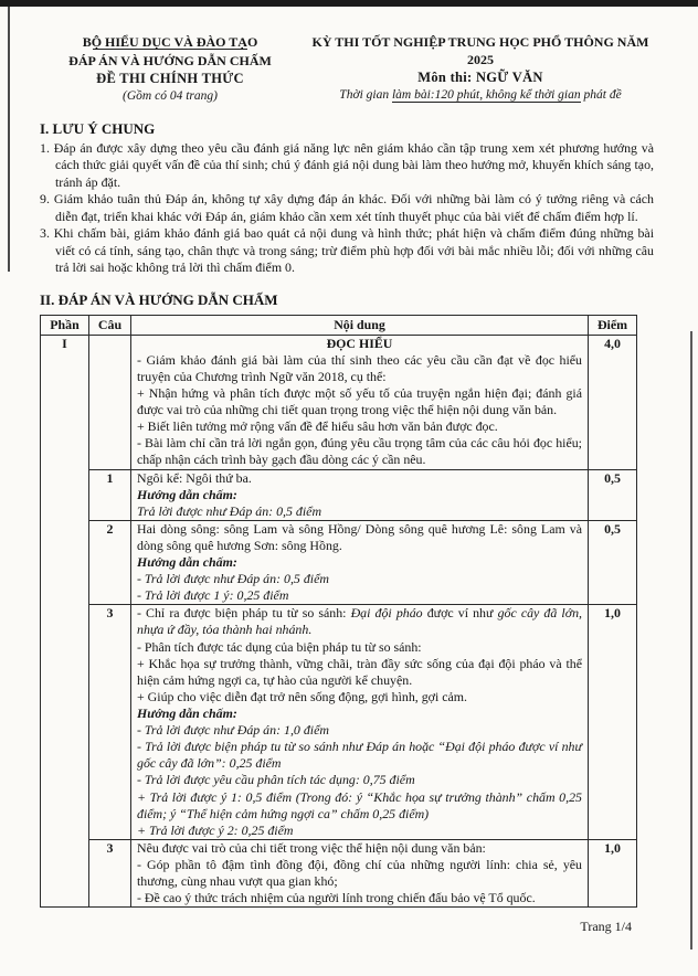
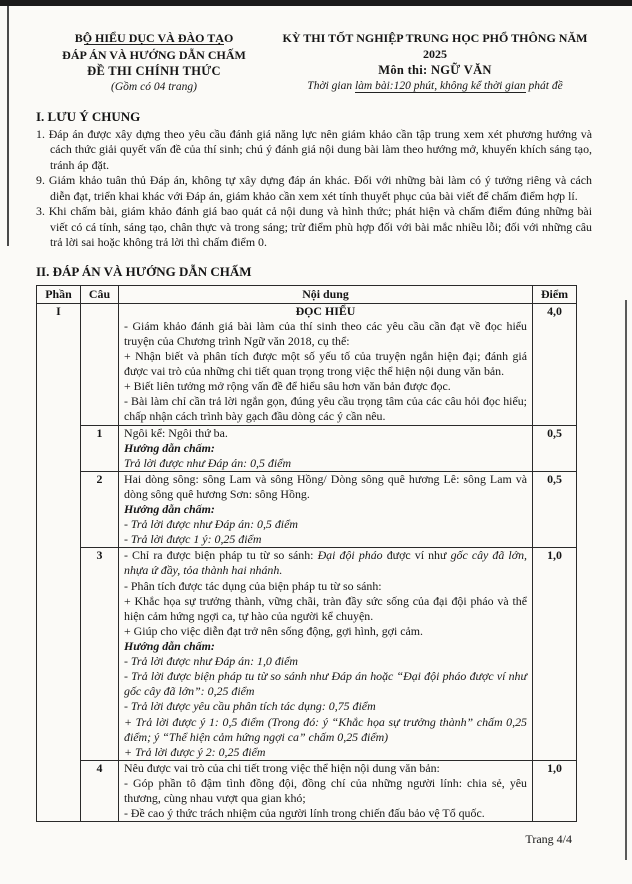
  BỘ HIỂU DỤC VÀ ĐÀO TẠO
  ĐÁP ÁN VÀ HƯỚNG DẪN CHẤM
  ĐỀ THI CHÍNH THỨC
  (Gồm có 04 trang)
  KỲ THI TỐT NGHIỆP TRUNG HỌC PHỔ THÔNG NĂM 2025
  Môn thi: NGỮ VĂN
  Thời gian làm bài:120 phút, không kể thời gian phát đề
  I. LƯU Ý CHUNG
  1. Đáp án được xây dựng theo yêu cầu đánh giá năng lực nên giám khảo cần tập trung xem xét phương hướng và cách thức giải quyết vấn đề của thí sinh; chú ý đánh giá nội dung bài làm theo hướng mở, khuyến khích sáng tạo, tránh áp đặt.
  9. Giám khảo tuân thủ Đáp án, không tự xây dựng đáp án khác. Đối với những bài làm có ý tưởng riêng và cách diễn đạt, triển khai khác với Đáp án, giám khảo cần xem xét tính thuyết phục của bài viết để chấm điểm hợp lí.
  3. Khi chấm bài, giám khảo đánh giá bao quát cả nội dung và hình thức; phát hiện và chấm điểm đúng những bài viết có cá tính, sáng tạo, chân thực và trong sáng; trừ điểm phù hợp đối với bài mắc nhiều lỗi; đối với những câu trả lời sai hoặc không trả lời thì chấm điểm 0.
  II. ĐÁP ÁN VÀ HƯỚNG DẪN CHẤM
  Phần	Câu	Nội dung	Điểm
- I		ĐỌC HIỂU - Giám khảo đánh giá bài làm của thí sinh theo các yêu cầu cần đạt về đọc hiểu truyện của Chương trình Ngữ văn 2018, cụ thể: + Nhận hứng và phân tích được một số yếu tố của truyện ngắn hiện đại; đánh giá được vai trò của những chi tiết quan trọng trong việc thể hiện nội dung văn bản. + Biết liên tưởng mở rộng vấn đề để hiểu sâu hơn văn bản được đọc. - Bài làm chỉ cần trả lời ngắn gọn, đúng yêu cầu trọng tâm của các câu hỏi đọc hiểu; chấp nhận cách trình bày gạch đầu dòng các ý cần nêu.	4,0
+ I		ĐỌC HIỂU - Giám khảo đánh giá bài làm của thí sinh theo các yêu cầu cần đạt về đọc hiểu truyện của Chương trình Ngữ văn 2018, cụ thể: + Nhận biết và phân tích được một số yếu tố của truyện ngắn hiện đại; đánh giá được vai trò của những chi tiết quan trọng trong việc thể hiện nội dung văn bản. + Biết liên tưởng mở rộng vấn đề để hiểu sâu hơn văn bản được đọc. - Bài làm chỉ cần trả lời ngắn gọn, đúng yêu cầu trọng tâm của các câu hỏi đọc hiểu; chấp nhận cách trình bày gạch đầu dòng các ý cần nêu.	4,0
  1	Ngôi kể: Ngôi thứ ba. Hướng dẫn chấm: Trả lời được như Đáp án: 0,5 điểm	0,5
  2	Hai dòng sông: sông Lam và sông Hồng/ Dòng sông quê hương Lê: sông Lam và dòng sông quê hương Sơn: sông Hồng. Hướng dẫn chấm: - Trả lời được như Đáp án: 0,5 điểm - Trả lời được 1 ý: 0,25 điểm	0,5
  3	- Chỉ ra được biện pháp tu từ so sánh: Đại đội pháo được ví như gốc cây đã lớn, nhựa ứ đầy, tỏa thành hai nhánh. - Phân tích được tác dụng của biện pháp tu từ so sánh: + Khắc họa sự trưởng thành, vững chãi, tràn đầy sức sống của đại đội pháo và thể hiện cảm hứng ngợi ca, tự hào của người kể chuyện. + Giúp cho việc diễn đạt trở nên sống động, gợi hình, gợi cảm. Hướng dẫn chấm: - Trả lời được như Đáp án: 1,0 điểm - Trả lời được biện pháp tu từ so sánh như Đáp án hoặc “Đại đội pháo được ví như gốc cây đã lớn”: 0,25 điểm - Trả lời được yêu cầu phân tích tác dụng: 0,75 điểm + Trả lời được ý 1: 0,5 điểm (Trong đó: ý “Khắc họa sự trưởng thành” chấm 0,25 điểm; ý “Thể hiện cảm hứng ngợi ca” chấm 0,25 điểm) + Trả lời được ý 2: 0,25 điểm	1,0
- 3	Nêu được vai trò của chi tiết trong việc thể hiện nội dung văn bản: - Góp phần tô đậm tình đồng đội, đồng chí của những người lính: chia sẻ, yêu thương, cùng nhau vượt qua gian khó; - Đề cao ý thức trách nhiệm của người lính trong chiến đấu bảo vệ Tổ quốc.	1,0
+ 4	Nêu được vai trò của chi tiết trong việc thể hiện nội dung văn bản: - Góp phần tô đậm tình đồng đội, đồng chí của những người lính: chia sẻ, yêu thương, cùng nhau vượt qua gian khó; - Đề cao ý thức trách nhiệm của người lính trong chiến đấu bảo vệ Tổ quốc.	1,0
- Trang 1/4
+ Trang 4/4
